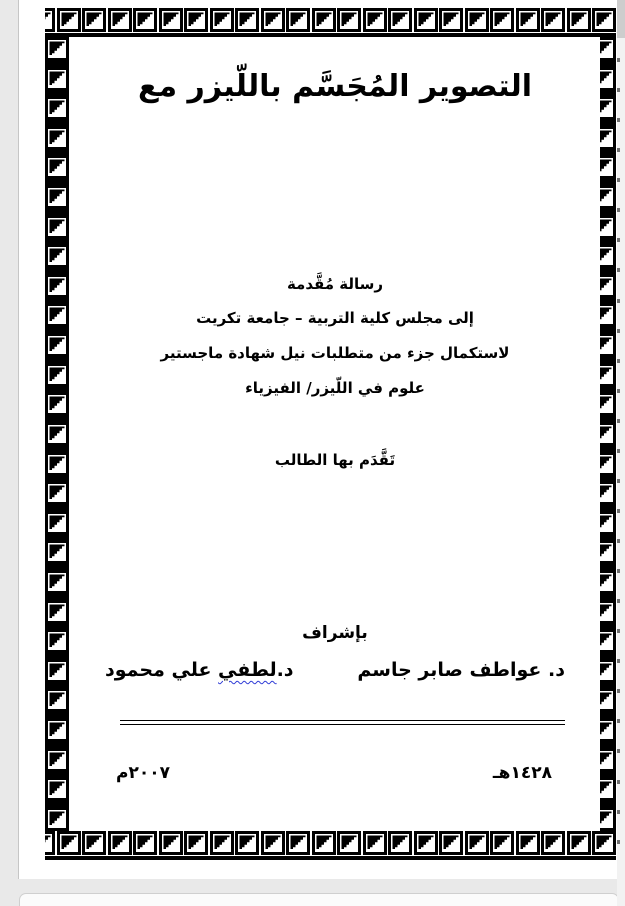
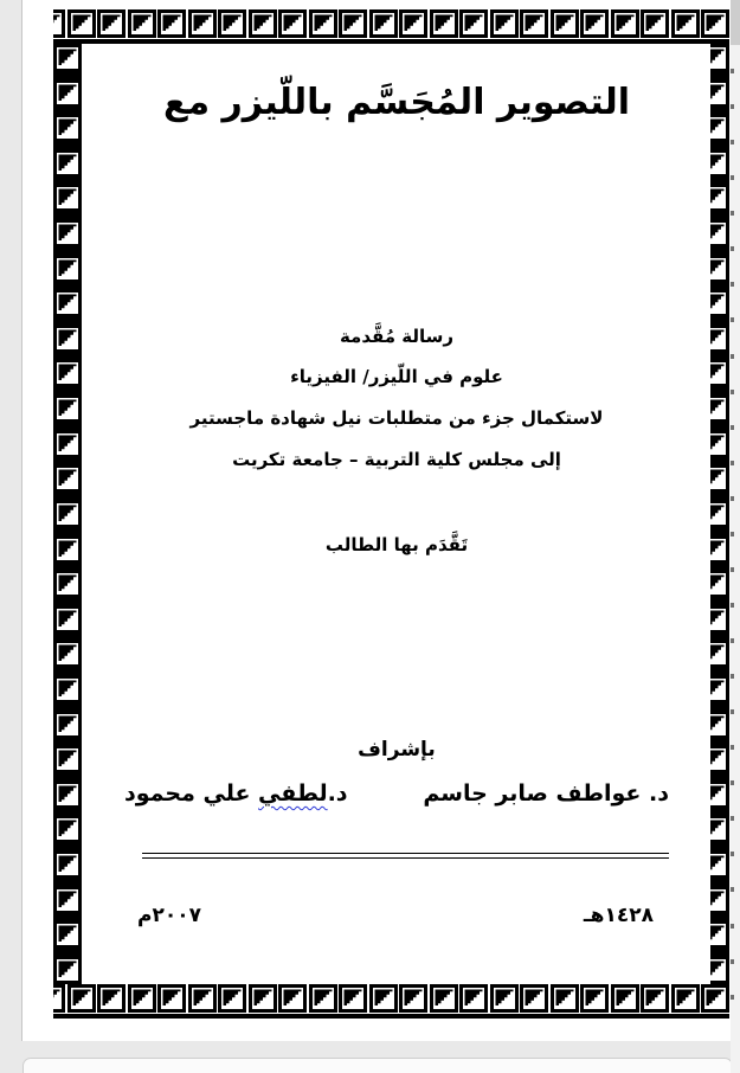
  التصوير المُجَسَّم باللّيزر مع
  رسالة مُقَّدمة
- إلى مجلس كلية التربية – جامعة تكريت
+ علوم في اللّيزر/ الفيزياء
  لاستكمال جزء من متطلبات نيل شهادة ماجستير
- علوم في اللّيزر/ الفيزياء
+ إلى مجلس كلية التربية – جامعة تكريت
  تَقَّدَم بها الطالب
  بإشراف
  د. عواطف صابر جاسم
  د.لطفي علي محمود
  ١٤٢٨هـ
  ٢٠٠٧م
